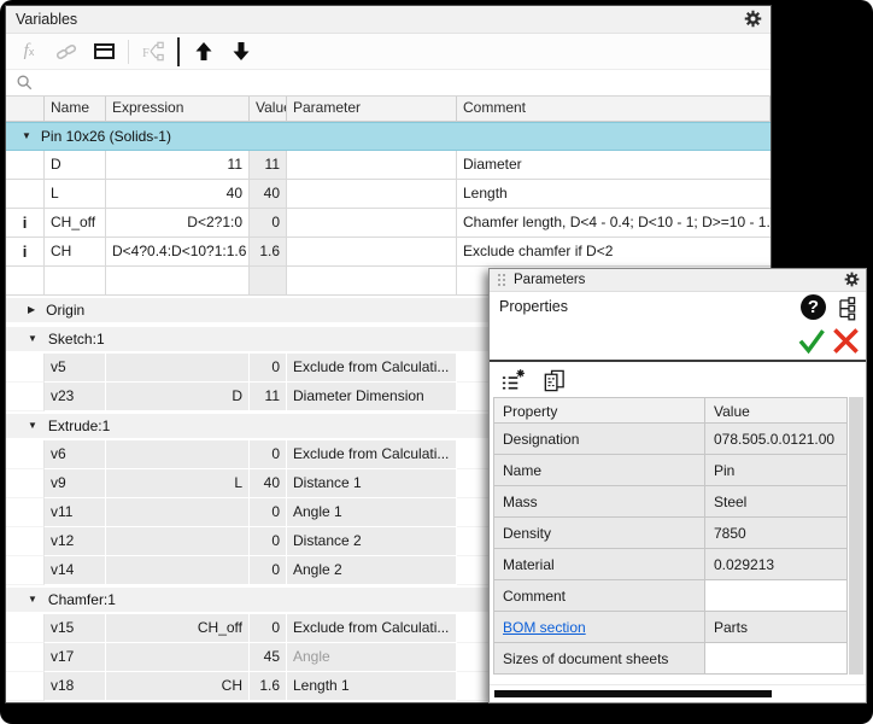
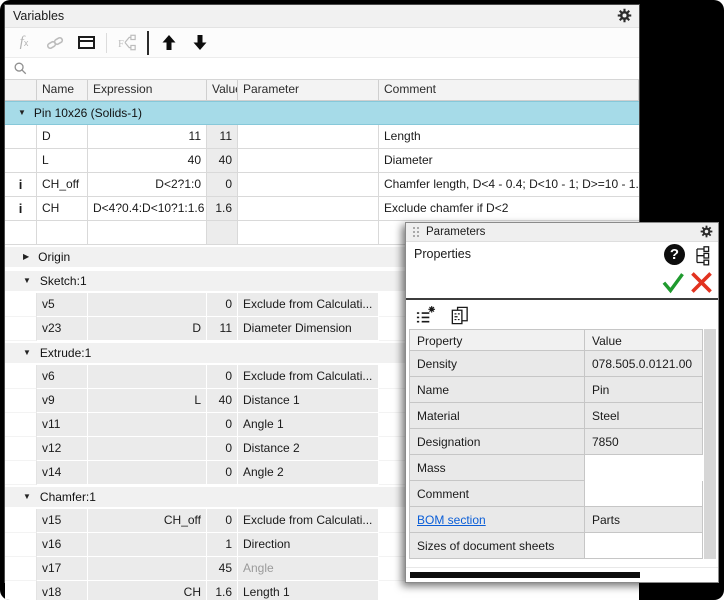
  Variables
  f
  x
  F
  Name
  Expression
  Valu
  Parameter
  Comment
  ▼
  Pin 10x26 (Solids-1)
  D
  11
  11
- Diameter
+ Length
  L
  40
  40
- Length
+ Diameter
  i
  CH_off
  D<2?1:0
  0
  Chamfer length, D<4 - 0.4; D<10 - 1; D>=10 - 1.
  i
  CH
  D<4?0.4:D<10?1:1.6
  1.6
  Exclude chamfer if D<2
  ▶
  Origin
  ▼
  Sketch:1
  v5
  0
  Exclude from Calculati...
  v23
  D
  11
  Diameter Dimension
  ▼
  Extrude:1
  v6
  0
  Exclude from Calculati...
  v9
  L
  40
  Distance 1
  v11
  0
  Angle 1
  v12
  0
  Distance 2
  v14
  0
  Angle 2
  ▼
  Chamfer:1
  v15
  CH_off
  0
  Exclude from Calculati...
+ v16
+ 1
+ Direction
  v17
  45
  Angle
  v18
  CH
  1.6
  Length 1
  Parameters
  Properties
  ?
  Property
  Value
- Designation
+ Density
  078.505.0.0121.00
  Name
  Pin
- Mass
+ Material
  Steel
- Density
+ Designation
  7850
- Material
+ Mass
- 0.029213
  Comment
  BOM section
  Parts
  Sizes of document sheets
